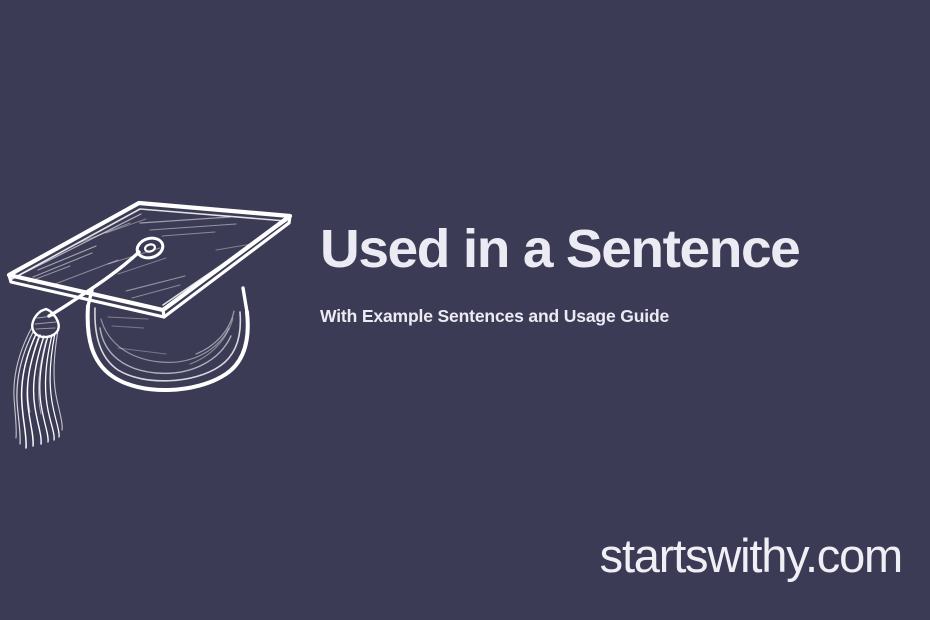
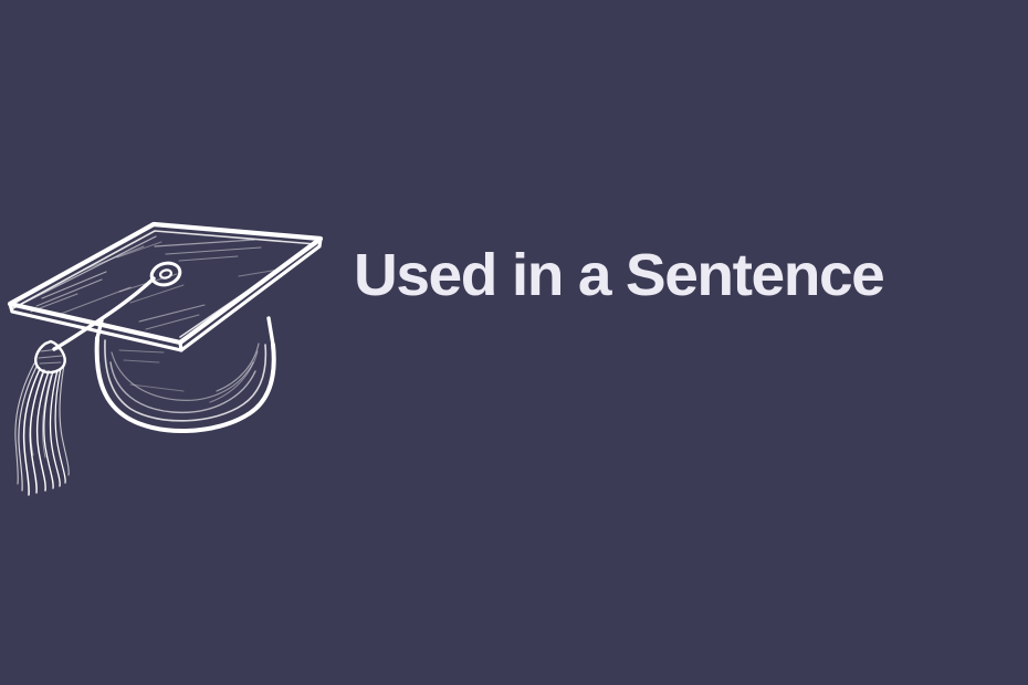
  Used in a Sentence
- With Example Sentences and Usage Guide
- startswithy.com
